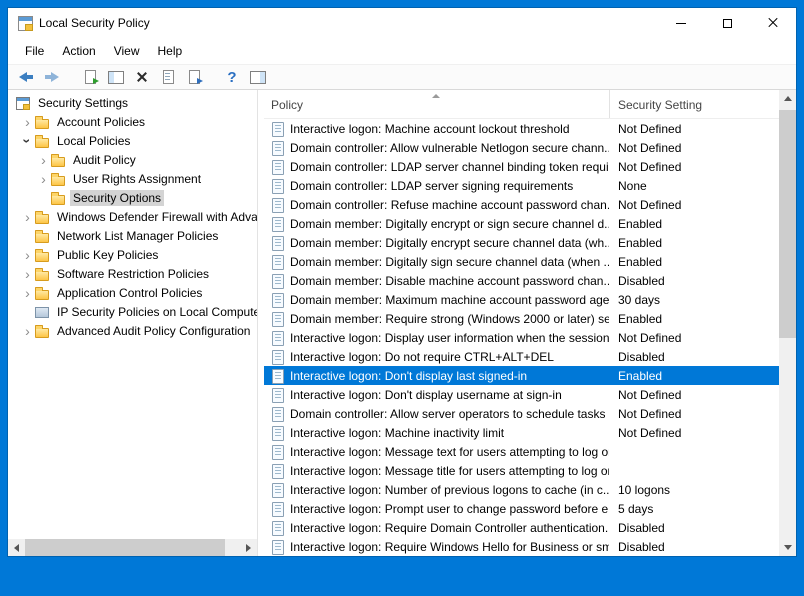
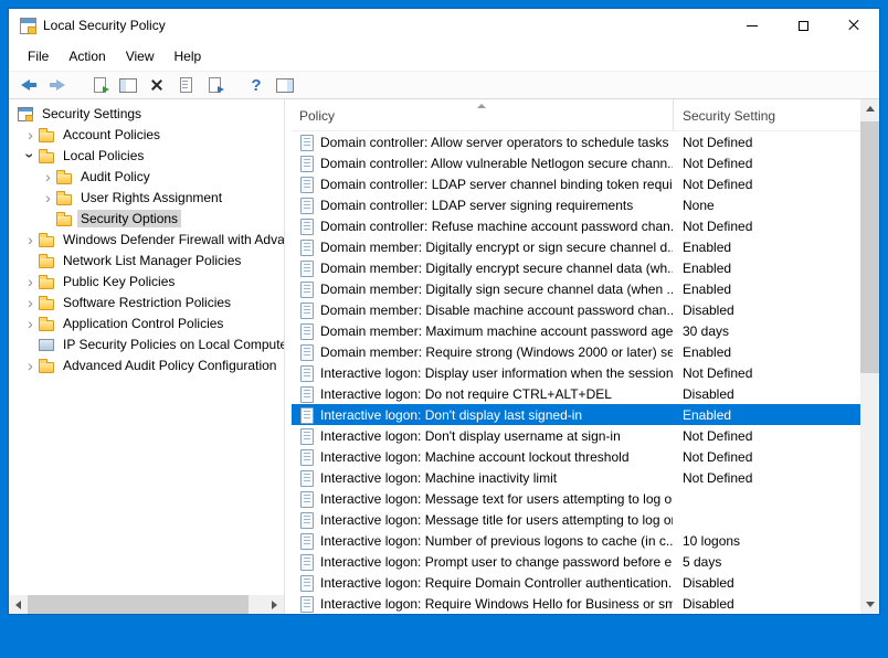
  Local Security Policy
  File
  Action
  View
  Help
  Security Settings
  Account Policies
  Local Policies
  Audit Policy
  User Rights Assignment
  Security Options
  Windows Defender Firewall with Adva
  Network List Manager Policies
  Public Key Policies
  Software Restriction Policies
  Application Control Policies
  IP Security Policies on Local Compute
  Advanced Audit Policy Configuration
  Policy
  Security Setting
- Interactive logon: Machine account lockout threshold
+ Domain controller: Allow server operators to schedule tasks
  Not Defined
  Domain controller: Allow vulnerable Netlogon secure chann.
  Not Defined
  Domain controller: LDAP server channel binding token requi
  Not Defined
  Domain controller: LDAP server signing requirements
  None
  Domain controller: Refuse machine account password chan.
  Not Defined
  Domain member: Digitally encrypt or sign secure channel d.
  Enabled
  Domain member: Digitally encrypt secure channel data (wh.
  Enabled
  Domain member: Digitally sign secure channel data (when ..
  Enabled
  Domain member: Disable machine account password chan..
  Disabled
  Domain member: Maximum machine account password age
  30 days
  Domain member: Require strong (Windows 2000 or later) se
  Enabled
  Interactive logon: Display user information when the session
  Not Defined
  Interactive logon: Do not require CTRL+ALT+DEL
  Disabled
  Interactive logon: Don't display last signed-in
  Enabled
  Interactive logon: Don't display username at sign-in
  Not Defined
- Domain controller: Allow server operators to schedule tasks
+ Interactive logon: Machine account lockout threshold
  Not Defined
  Interactive logon: Machine inactivity limit
  Not Defined
  Interactive logon: Message text for users attempting to log o
  Interactive logon: Message title for users attempting to log o
  Interactive logon: Number of previous logons to cache (in c..
  10 logons
  Interactive logon: Prompt user to change password before e
  5 days
  Interactive logon: Require Domain Controller authentication.
  Disabled
  Interactive logon: Require Windows Hello for Business or sm
  Disabled
